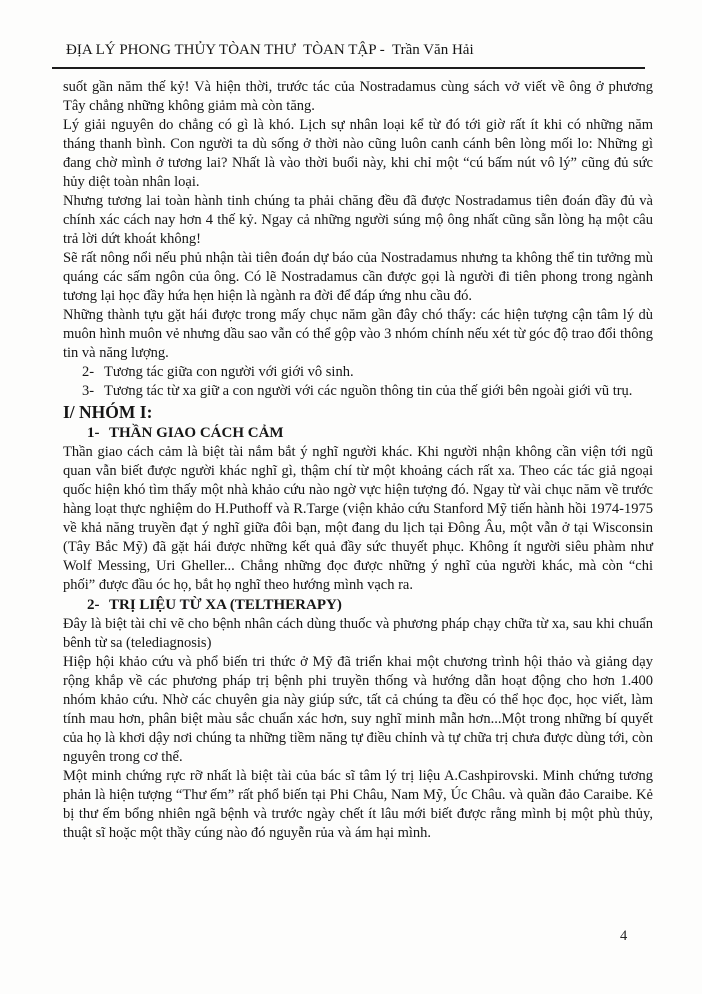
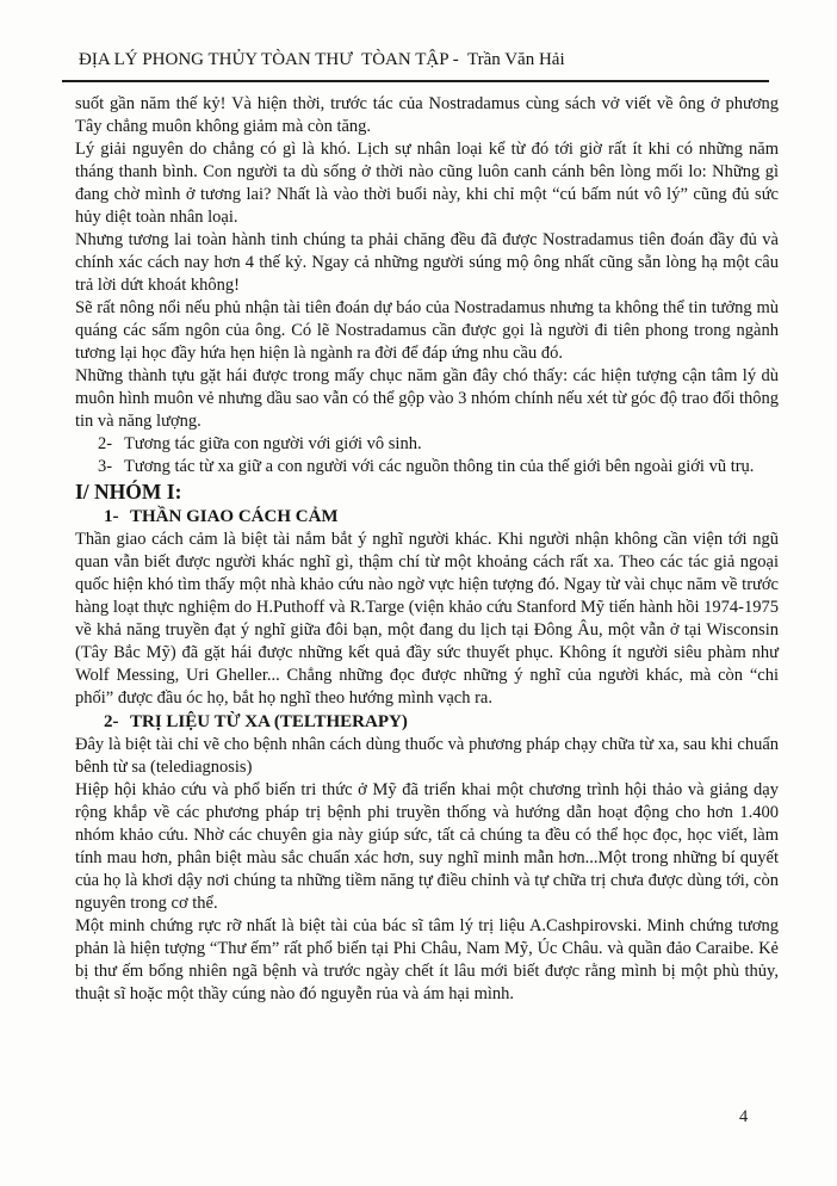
  ĐỊA LÝ PHONG THỦY TÒAN THƯ TÒAN TẬP - Trần Văn Hải
- suốt gần năm thế kỷ! Và hiện thời, trước tác của Nostradamus cùng sách vở viết về ông ở phương Tây chẳng những không giảm mà còn tăng.
+ suốt gần năm thế kỷ! Và hiện thời, trước tác của Nostradamus cùng sách vở viết về ông ở phương Tây chẳng muôn không giảm mà còn tăng.
  Lý giải nguyên do chẳng có gì là khó. Lịch sự nhân loại kể từ đó tới giờ rất ít khi có những năm tháng thanh bình. Con người ta dù sống ở thời nào cũng luôn canh cánh bên lòng mối lo: Những gì đang chờ mình ở tương lai? Nhất là vào thời buổi này, khi chỉ một “cú bấm nút vô lý” cũng đủ sức hủy diệt toàn nhân loại.
  Nhưng tương lai toàn hành tinh chúng ta phải chăng đều đã được Nostradamus tiên đoán đầy đủ và chính xác cách nay hơn 4 thế kỷ. Ngay cả những người súng mộ ông nhất cũng sẵn lòng hạ một câu trả lời dứt khoát không!
  Sẽ rất nông nổi nếu phủ nhận tài tiên đoán dự báo của Nostradamus nhưng ta không thể tin tưởng mù quáng các sấm ngôn của ông. Có lẽ Nostradamus cần được gọi là người đi tiên phong trong ngành tương lại học đầy hứa hẹn hiện là ngành ra đời để đáp ứng nhu cầu đó.
  Những thành tựu gặt hái được trong mấy chục năm gần đây chó thấy: các hiện tượng cận tâm lý dù muôn hình muôn vẻ nhưng dầu sao vẫn có thể gộp vào 3 nhóm chính nếu xét từ góc độ trao đổi thông tin và năng lượng.
  2-
  Tương tác giữa con người với giới vô sinh.
  3-
  Tương tác từ xa giữ a con người với các nguồn thông tin của thế giới bên ngoài giới vũ trụ.
  I/ NHÓM I:
  1- THẦN GIAO CÁCH CẢM
  Thần giao cách cảm là biệt tài nắm bắt ý nghĩ người khác. Khi người nhận không cần viện tới ngũ quan vẫn biết được người khác nghĩ gì, thậm chí từ một khoảng cách rất xa. Theo các tác giả ngoại quốc hiện khó tìm thấy một nhà khảo cứu nào ngờ vực hiện tượng đó. Ngay từ vài chục năm về trước hàng loạt thực nghiệm do H.Puthoff và R.Targe (viện khảo cứu Stanford Mỹ tiến hành hồi 1974-1975 về khả năng truyền đạt ý nghĩ giữa đôi bạn, một đang du lịch tại Đông Âu, một vẫn ở tại Wisconsin (Tây Bắc Mỹ) đã gặt hái được những kết quả đầy sức thuyết phục. Không ít người siêu phàm như Wolf Messing, Uri Gheller... Chẳng những đọc được những ý nghĩ của người khác, mà còn “chi phối” được đầu óc họ, bắt họ nghĩ theo hướng mình vạch ra.
  2- TRỊ LIỆU TỪ XA (TELTHERAPY)
  Đây là biệt tài chỉ vẽ cho bệnh nhân cách dùng thuốc và phương pháp chạy chữa từ xa, sau khi chuẩn bênh từ sa (telediagnosis)
  Hiệp hội khảo cứu và phổ biến tri thức ở Mỹ đã triển khai một chương trình hội thảo và giảng dạy rộng khắp về các phương pháp trị bệnh phi truyền thống và hướng dẫn hoạt động cho hơn 1.400 nhóm khảo cứu. Nhờ các chuyên gia này giúp sức, tất cả chúng ta đều có thể học đọc, học viết, làm tính mau hơn, phân biệt màu sắc chuẩn xác hơn, suy nghĩ minh mẫn hơn...Một trong những bí quyết của họ là khơi dậy nơi chúng ta những tiềm năng tự điều chỉnh và tự chữa trị chưa được dùng tới, còn nguyên trong cơ thể.
  Một minh chứng rực rỡ nhất là biệt tài của bác sĩ tâm lý trị liệu A.Cashpirovski. Minh chứng tương phản là hiện tượng “Thư ếm” rất phổ biến tại Phi Châu, Nam Mỹ, Úc Châu. và quần đảo Caraibe. Kẻ bị thư ếm bổng nhiên ngã bệnh và trước ngày chết ít lâu mới biết được rằng mình bị một phù thủy, thuật sĩ hoặc một thầy cúng nào đó nguyễn rủa và ám hại mình.
  4
